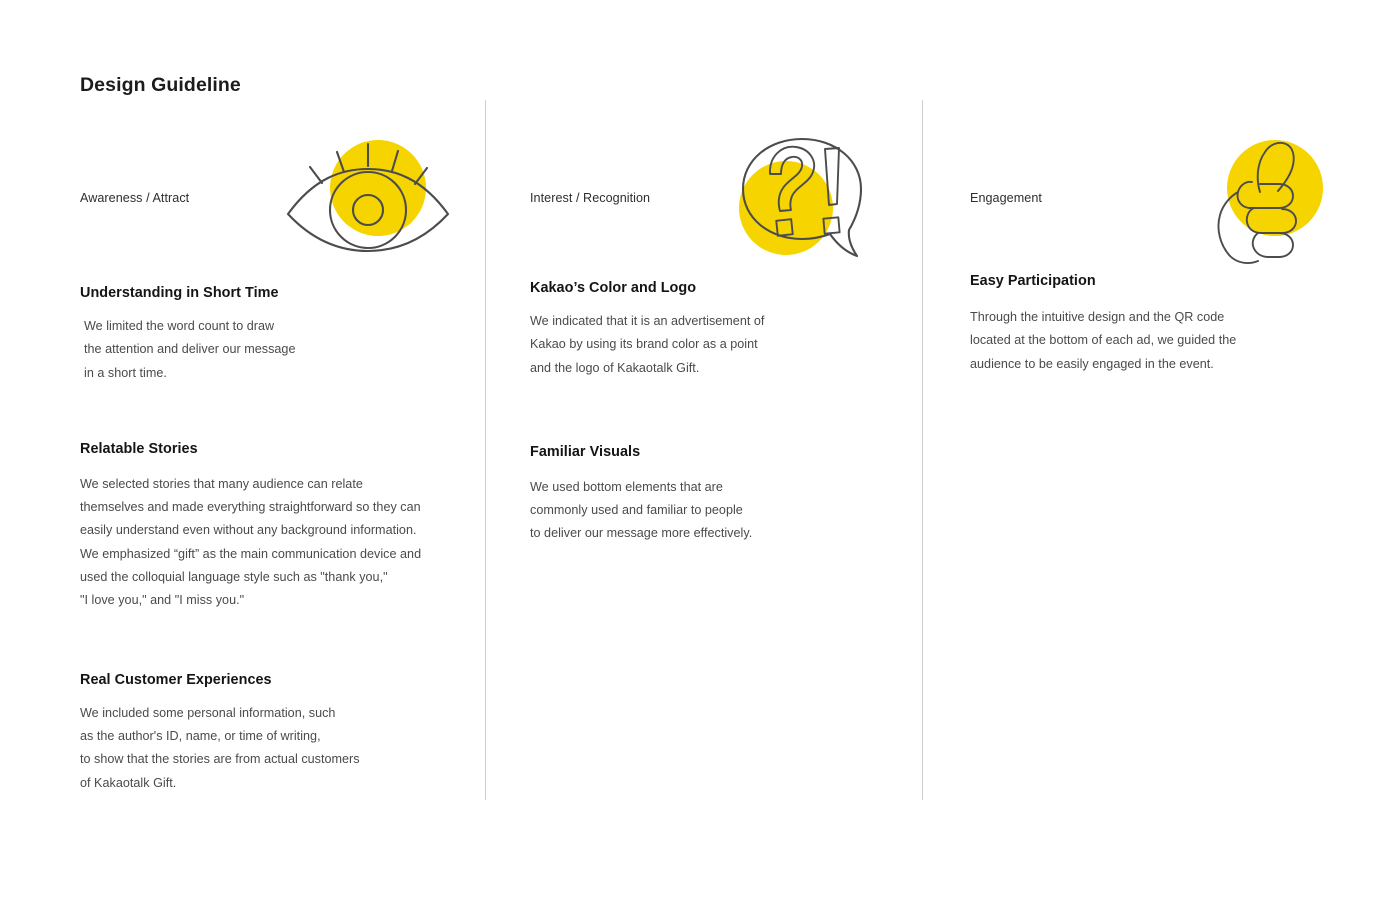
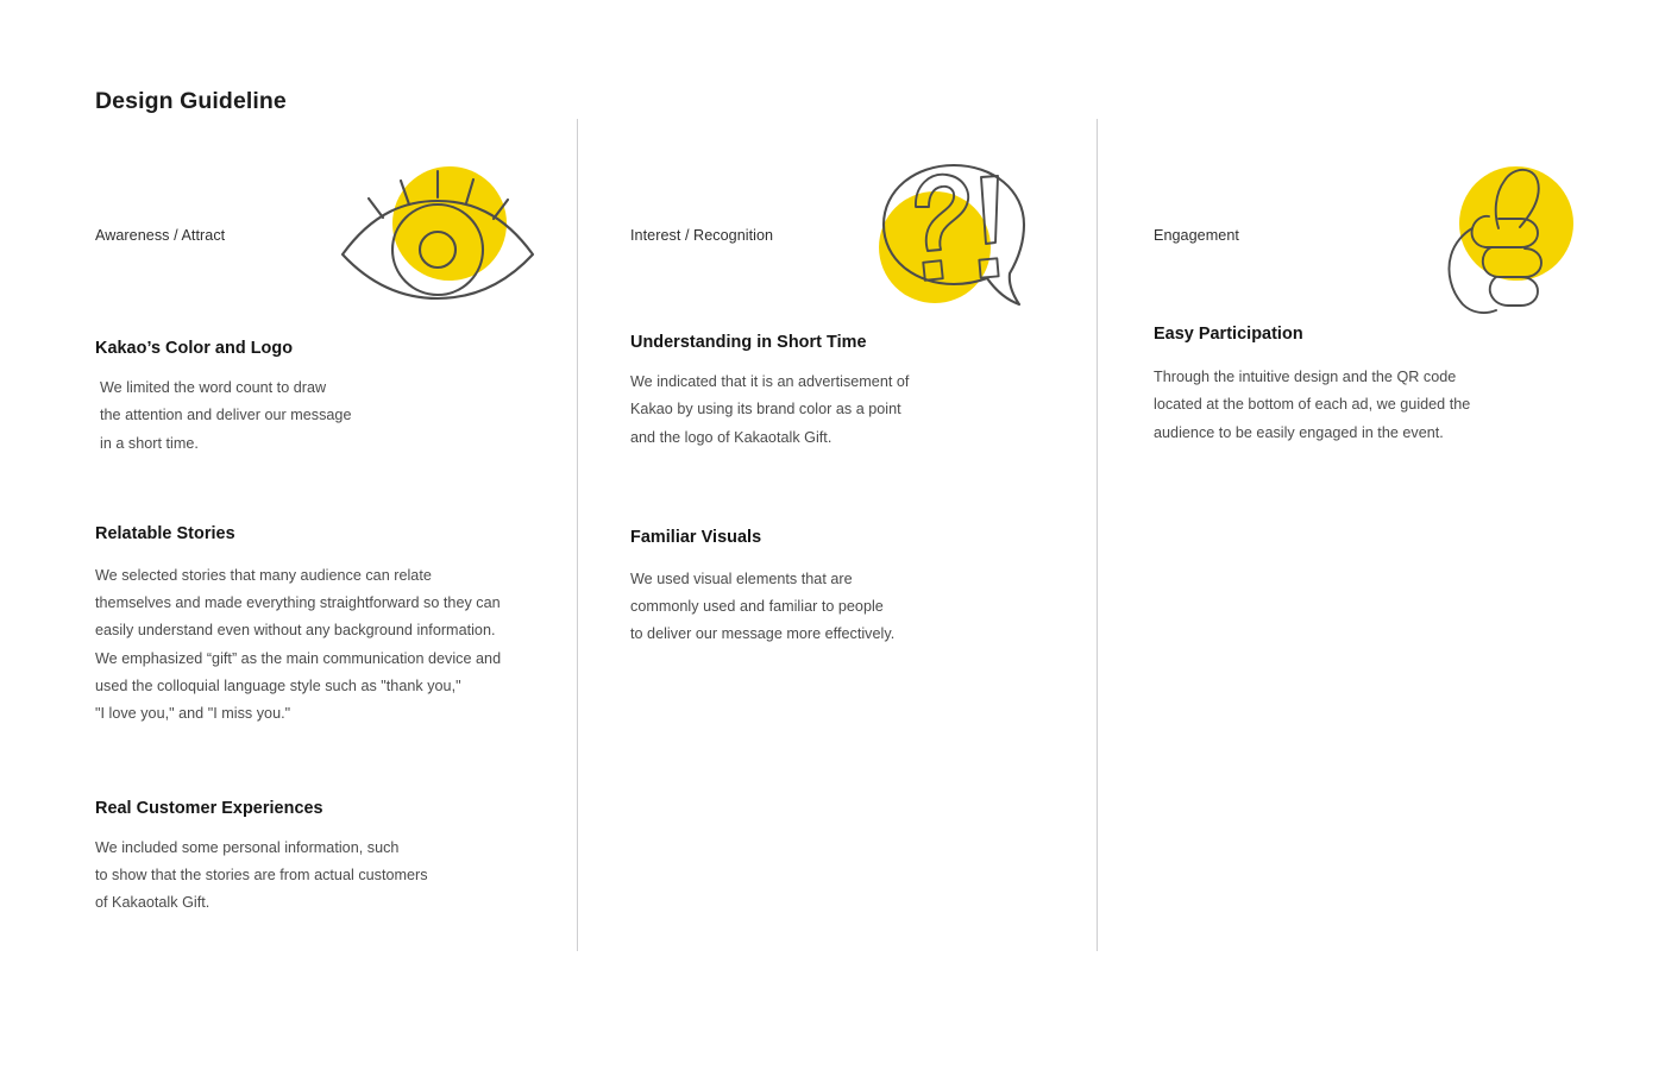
  Design Guideline
  Awareness / Attract
- Understanding in Short Time
+ Kakao’s Color and Logo
  We limited the word count to draw
  the attention and deliver our message
  in a short time.
  Relatable Stories
  We selected stories that many audience can relate
  themselves and made everything straightforward so they can
  easily understand even without any background information.
  We emphasized “gift” as the main communication device and
  used the colloquial language style such as "thank you,"
  "I love you," and "I miss you."
  Real Customer Experiences
  We included some personal information, such
- as the author's ID, name, or time of writing,
  to show that the stories are from actual customers
  of Kakaotalk Gift.
  Interest / Recognition
- Kakao’s Color and Logo
+ Understanding in Short Time
  We indicated that it is an advertisement of
  Kakao by using its brand color as a point
  and the logo of Kakaotalk Gift.
  Familiar Visuals
- We used bottom elements that are
+ We used visual elements that are
  commonly used and familiar to people
  to deliver our message more effectively.
  Engagement
  Easy Participation
  Through the intuitive design and the QR code
  located at the bottom of each ad, we guided the
  audience to be easily engaged in the event.
